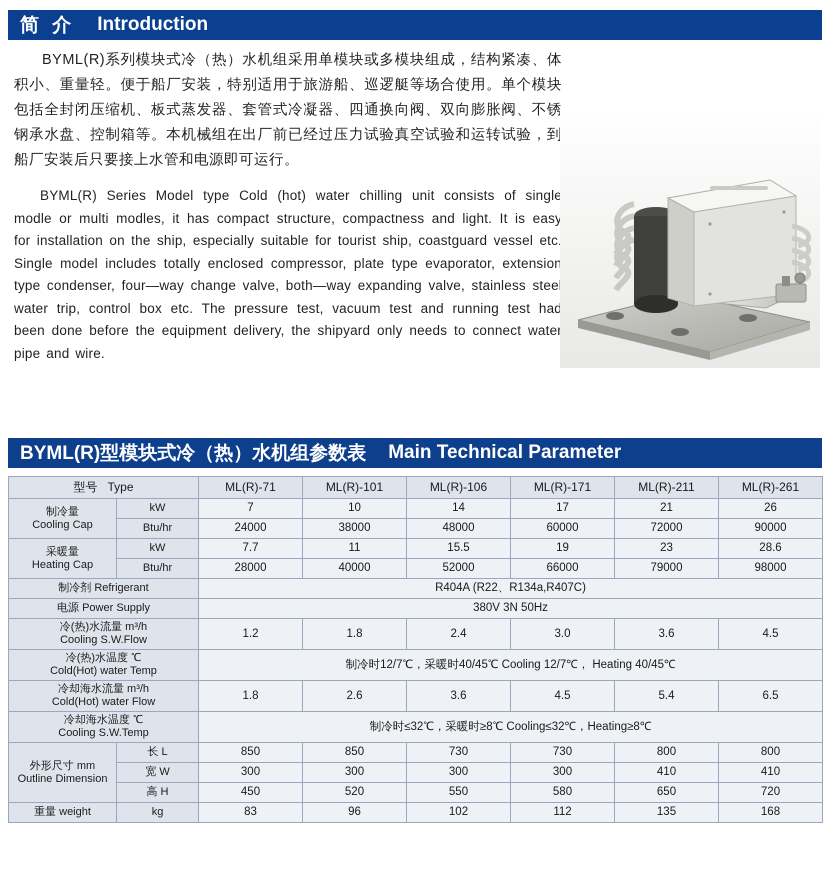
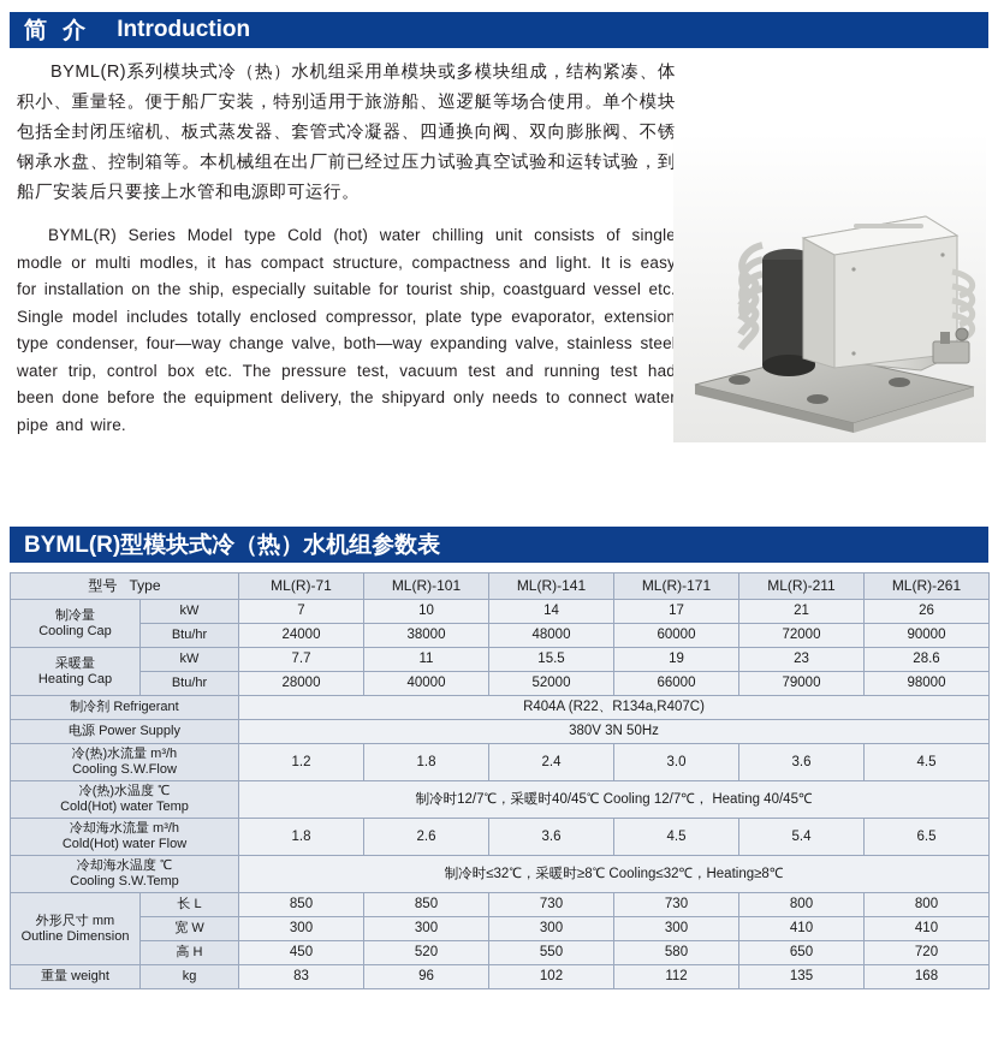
  简 介
  Introduction
  BYML(R)系列模块式冷（热）水机组采用单模块或多模块组成，结构紧凑、体积小、重量轻。便于船厂安装，特别适用于旅游船、巡逻艇等场合使用。单个模块包括全封闭压缩机、板式蒸发器、套管式冷凝器、四通换向阀、双向膨胀阀、不锈钢承水盘、控制箱等。本机械组在出厂前已经过压力试验真空试验和运转试验，到船厂安装后只要接上水管和电源即可运行。
  BYML(R) Series Model type Cold (hot) water chilling unit consists of single modle or multi modles, it has compact structure, compactness and light. It is easy for installation on the ship, especially suitable for tourist ship, coastguard vessel etc Single model includes totally enclosed compressor, plate type evaporator, extension type condenser, four—way change valve, both—way expanding valve, stainless stee water trip, control box etc. The pressure test, vacuum test and running test had been done before the equipment delivery, the shipyard only needs to connect water pipe and wire.
  BYML(R)型模块式冷（热）水机组参数表
- Main Technical Parameter
- 型号 Type	ML(R)-71	ML(R)-101	ML(R)-106	ML(R)-171	ML(R)-211	ML(R)-261
+ 型号 Type	ML(R)-71	ML(R)-101	ML(R)-141	ML(R)-171	ML(R)-211	ML(R)-261
  制冷量 Cooling Cap	kW	7	10	14	17	21	26
  Btu/hr	24000	38000	48000	60000	72000	90000
  采暖量 Heating Cap	kW	7.7	11	15.5	19	23	28.6
  Btu/hr	28000	40000	52000	66000	79000	98000
  制冷剂 Refrigerant	R404A (R22、R134a,R407C)
  电源 Power Supply	380V 3N 50Hz
  冷(热)水流量 m³/h Cooling S.W.Flow	1.2	1.8	2.4	3.0	3.6	4.5
  冷(热)水温度 ℃ Cold(Hot) water Temp	制冷时12/7℃，采暖时40/45℃ Cooling 12/7℃， Heating 40/45℃
  冷却海水流量 m³/h Cold(Hot) water Flow	1.8	2.6	3.6	4.5	5.4	6.5
  冷却海水温度 ℃ Cooling S.W.Temp	制冷时≤32℃，采暖时≥8℃ Cooling≤32℃，Heating≥8℃
  外形尺寸 mm Outline Dimension	长 L	850	850	730	730	800	800
  宽 W	300	300	300	300	410	410
  高 H	450	520	550	580	650	720
  重量 weight	kg	83	96	102	112	135	168
